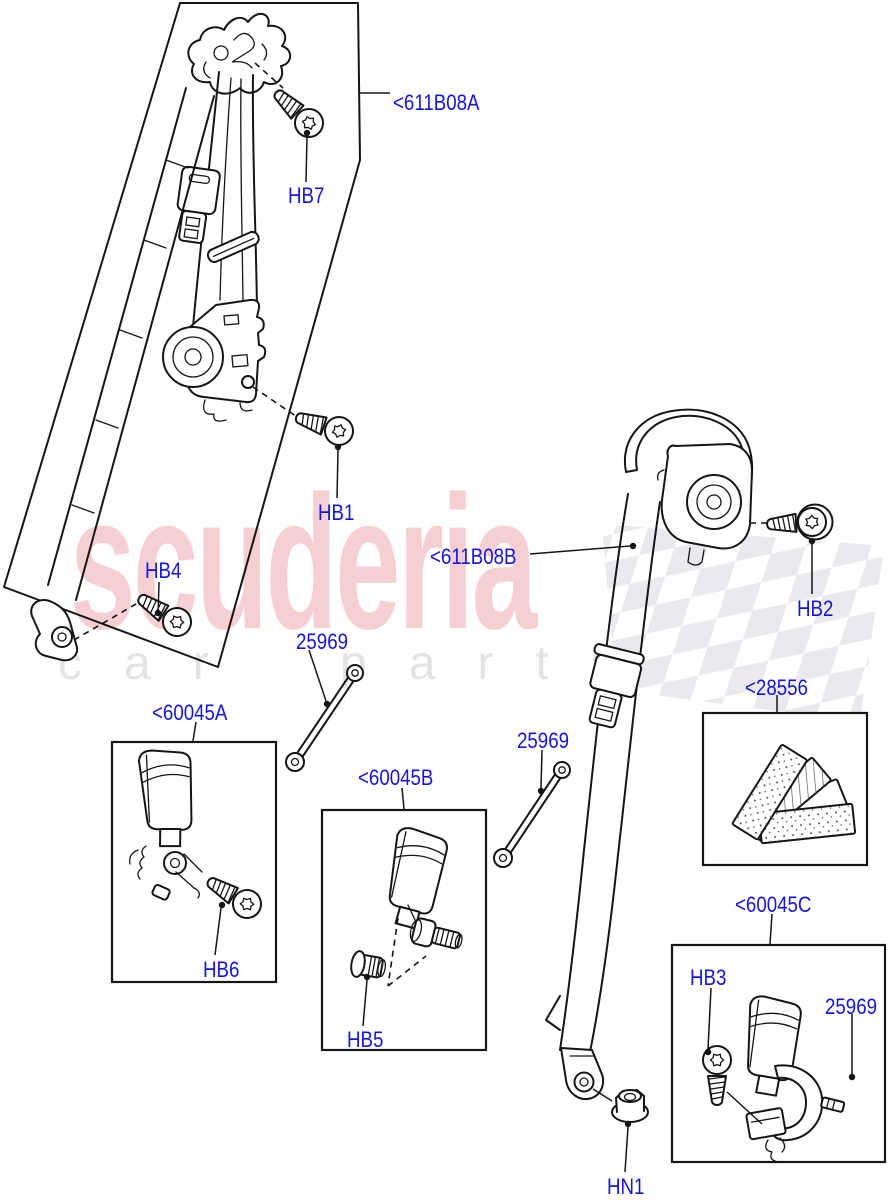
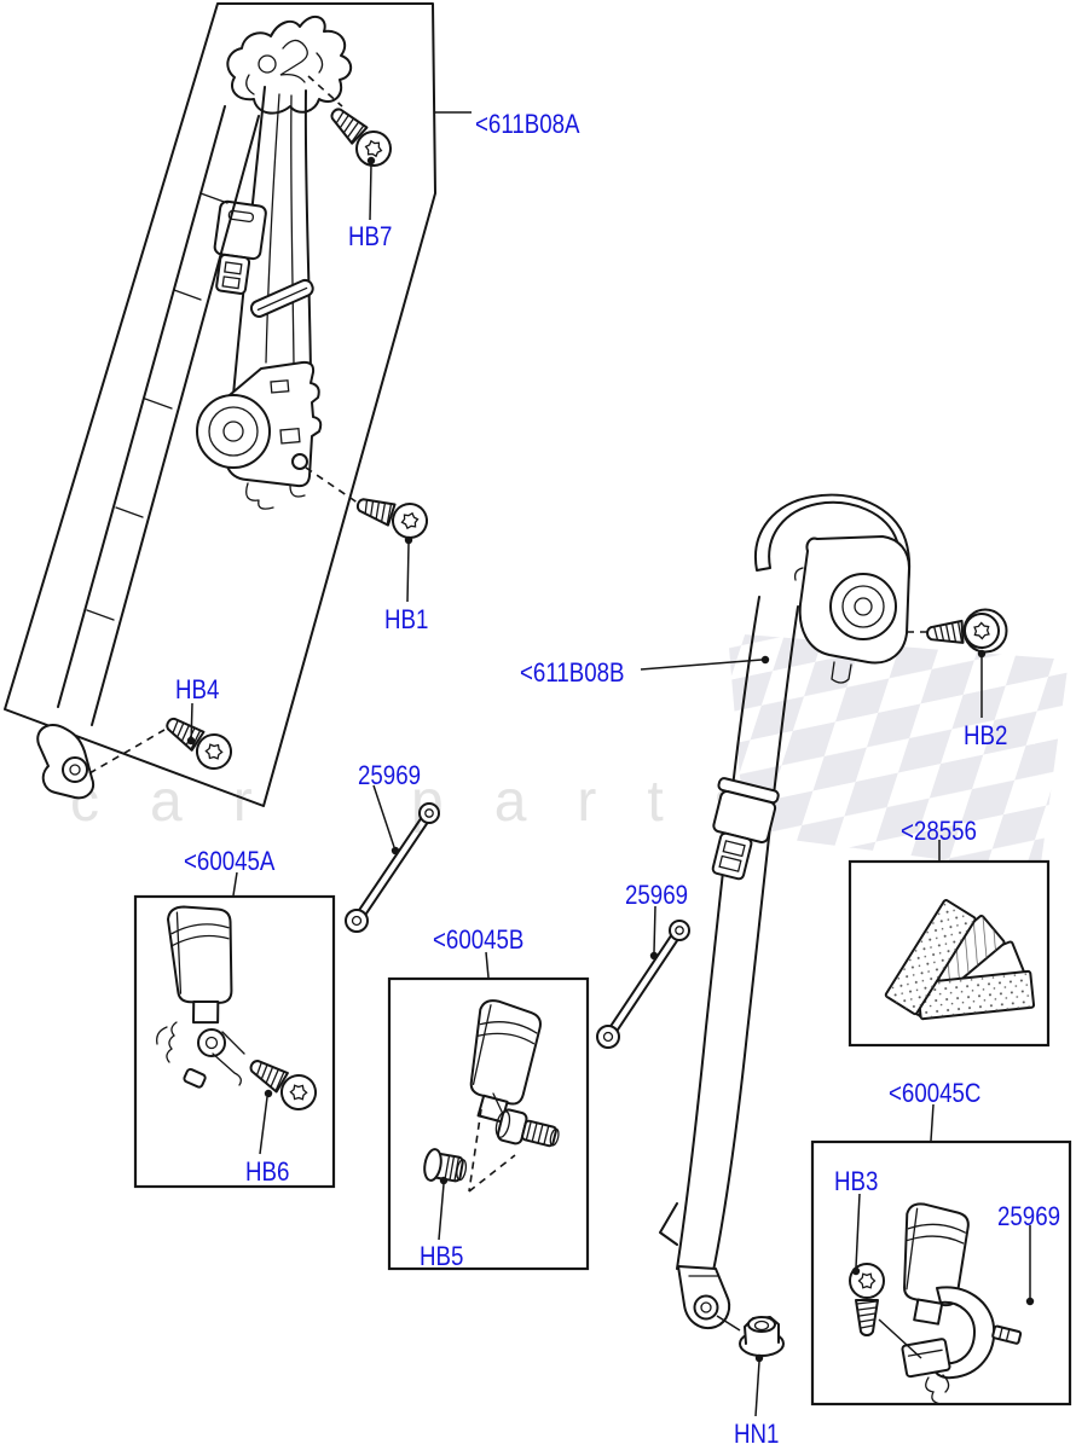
- scuderia
  car part
  <611B08A
  HB7
  HB1
  HB4
  25969
  <611B08B
  HB2
  25969
  <28556
  <60045A
  HB6
  <60045B
  HB5
  <60045C
  HB3
  25969
  HN1
